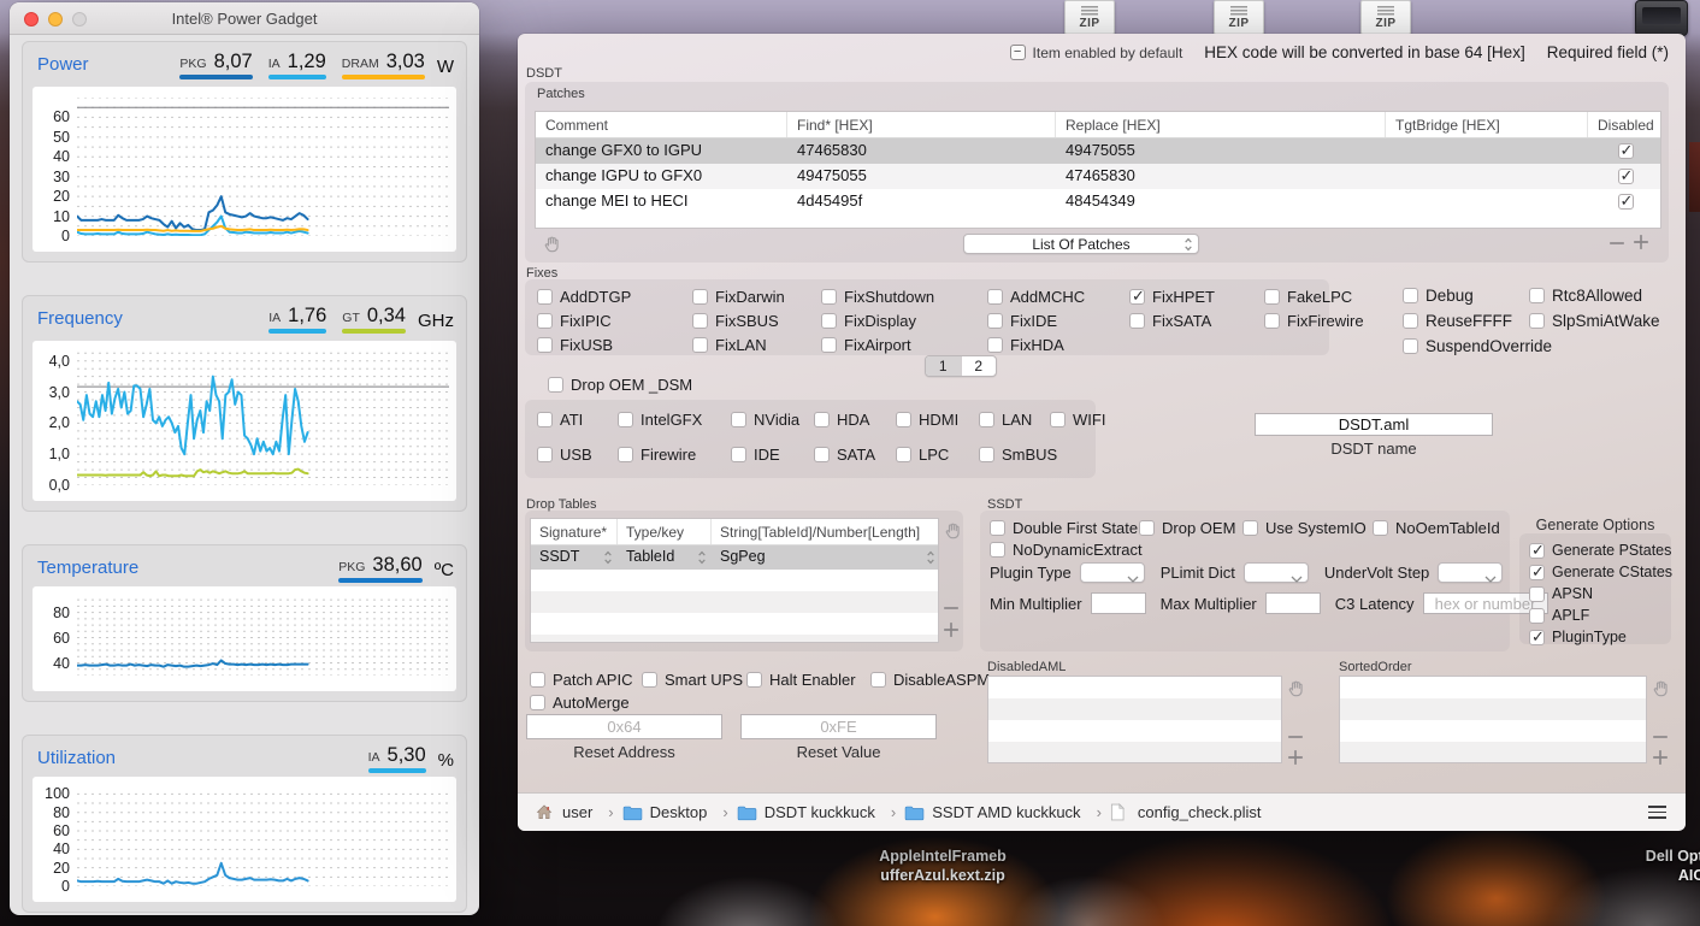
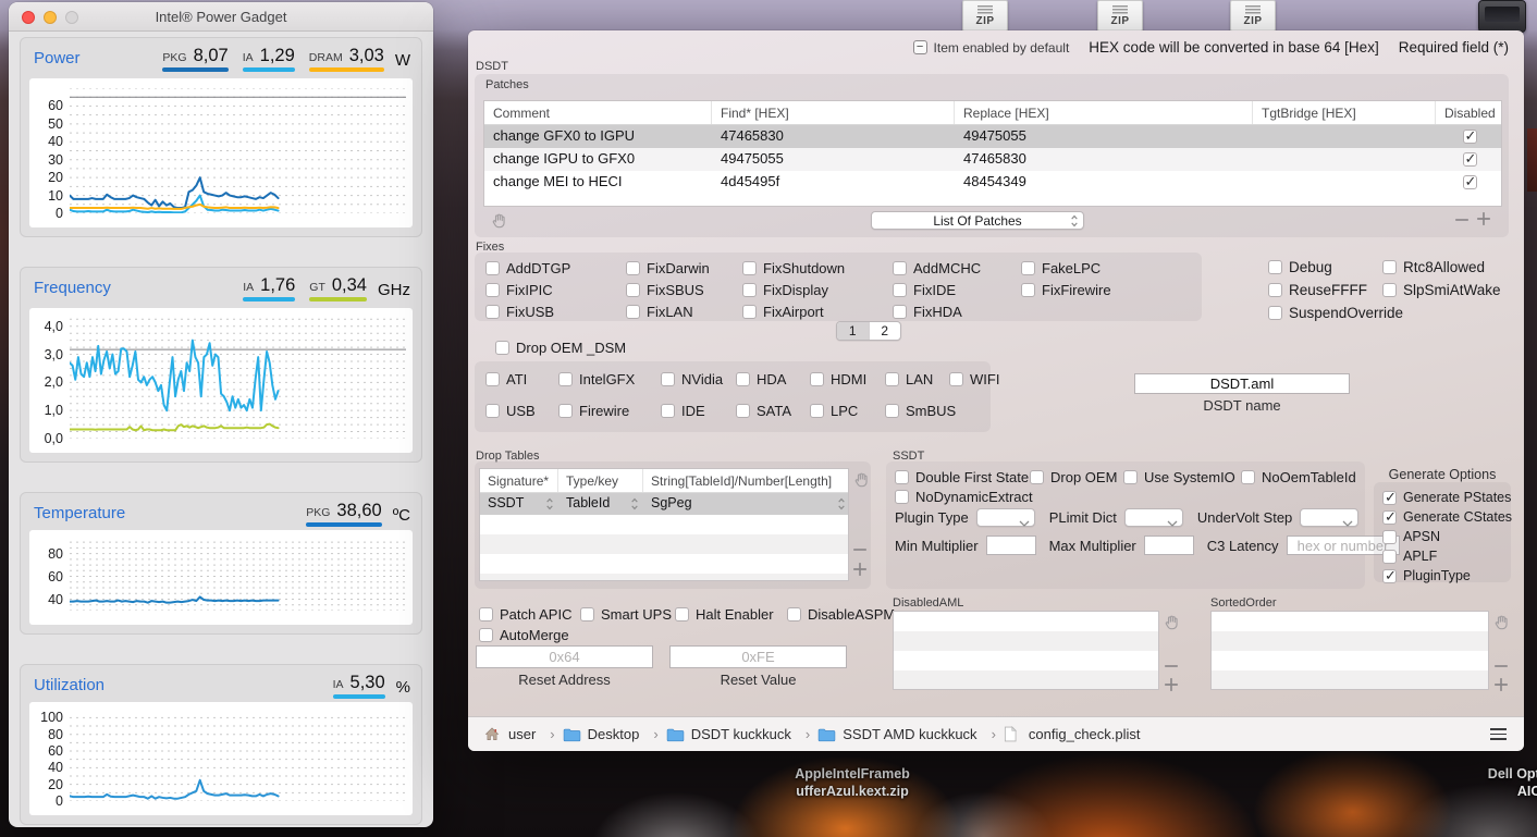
  ZIP
  ZIP
  ZIP
  AppleIntelFrameb
  ufferAzul.kext.zip
  AIO
  Intel® Power Gadget
  Power
  PKG
  8,07
  IA
  1,29
  DRAM
  3,03
  W
  60
  50
  40
  30
  20
  10
  0
  Frequency
  IA
  1,76
  GT
  0,34
  GHz
  4,0
  3,0
  2,0
  1,0
  0,0
  Temperature
  PKG
  38,60
  ºC
  80
  60
  40
  Utilization
  IA
  5,30
  %
  100
  80
  60
  40
  20
  0
  Item enabled by default
  HEX code will be converted in base 64 [Hex]
  Required field (*)
  DSDT
  Patches
  Comment
  Find* [HEX]
  Replace [HEX]
  TgtBridge [HEX]
  Disabled
  change GFX0 to IGPU
  47465830
  49475055
  change IGPU to GFX0
  49475055
  47465830
  change MEI to HECI
  4d45495f
  48454349
  List Of Patches
  Fixes
  AddDTGP
  FixIPIC
  FixUSB
  FixDarwin
  FixSBUS
  FixLAN
  FixShutdown
  FixDisplay
  FixAirport
  AddMCHC
  FixIDE
  FixHDA
- FixHPET
- FixSATA
  FakeLPC
  FixFirewire
  Debug
  ReuseFFFF
  SuspendOverride
  Rtc8Allowed
  SlpSmiAtWake
  1
  2
  Drop OEM _DSM
  ATI
  IntelGFX
  NVidia
  HDA
  HDMI
  LAN
  WIFI
  USB
  Firewire
  IDE
  SATA
  LPC
  SmBUS
  DSDT.aml
  DSDT name
  Drop Tables
  Signature*
  Type/key
  String[TableId]/Number[Length]
  SSDT
  TableId
  SgPeg
  SSDT
  Double First State
  Drop OEM
  Use SystemIO
  NoOemTableId
  NoDynamicExtract
  Plugin Type
  PLimit Dict
  UnderVolt Step
  Min Multiplier
  Max Multiplier
  C3 Latency
  hex or number
  Generate Options
  Generate PStates
  Generate CStates
  APSN
  APLF
  PluginType
  Patch APIC
  Smart UPS
  Halt Enabler
  DisableASPM
  AutoMerge
  0x64
  Reset Address
  0xFE
  Reset Value
  DisabledAML
  SortedOrder
  user
  ›
  Desktop
  ›
  DSDT kuckkuck
  ›
  SSDT AMD kuckkuck
  ›
  config_check.plist
